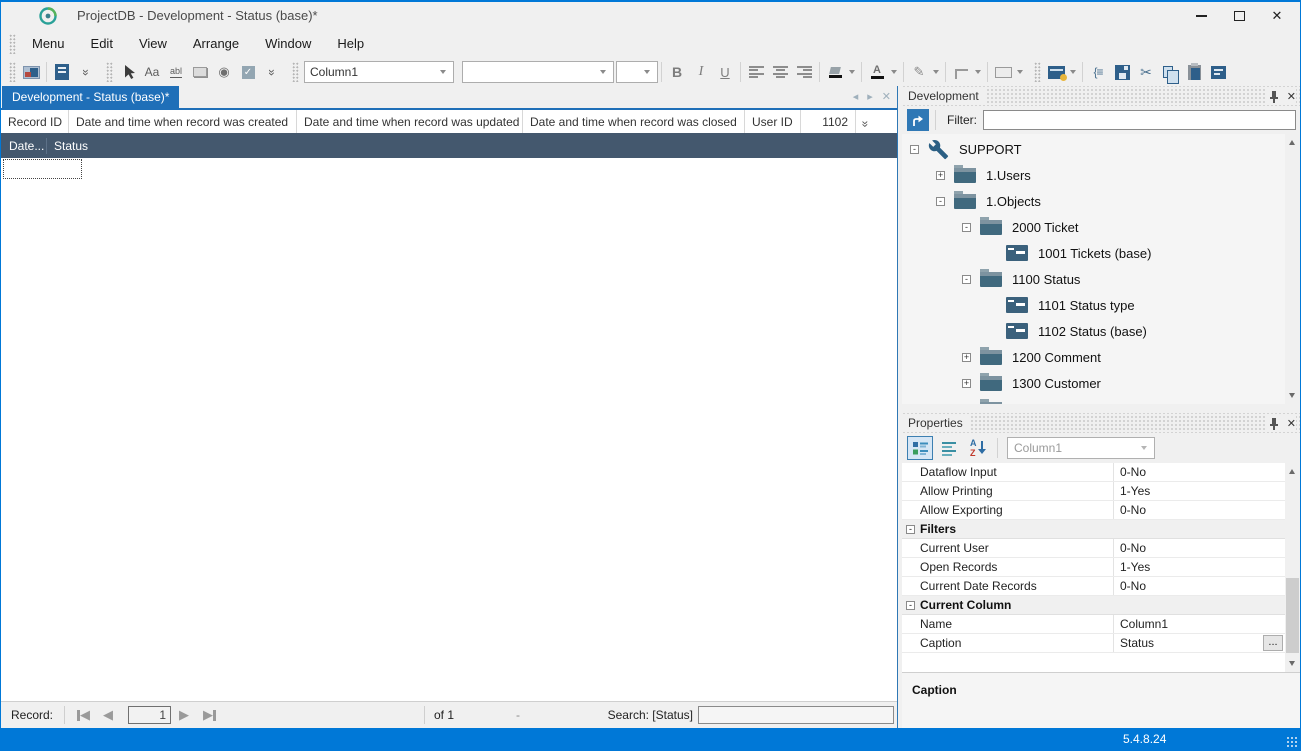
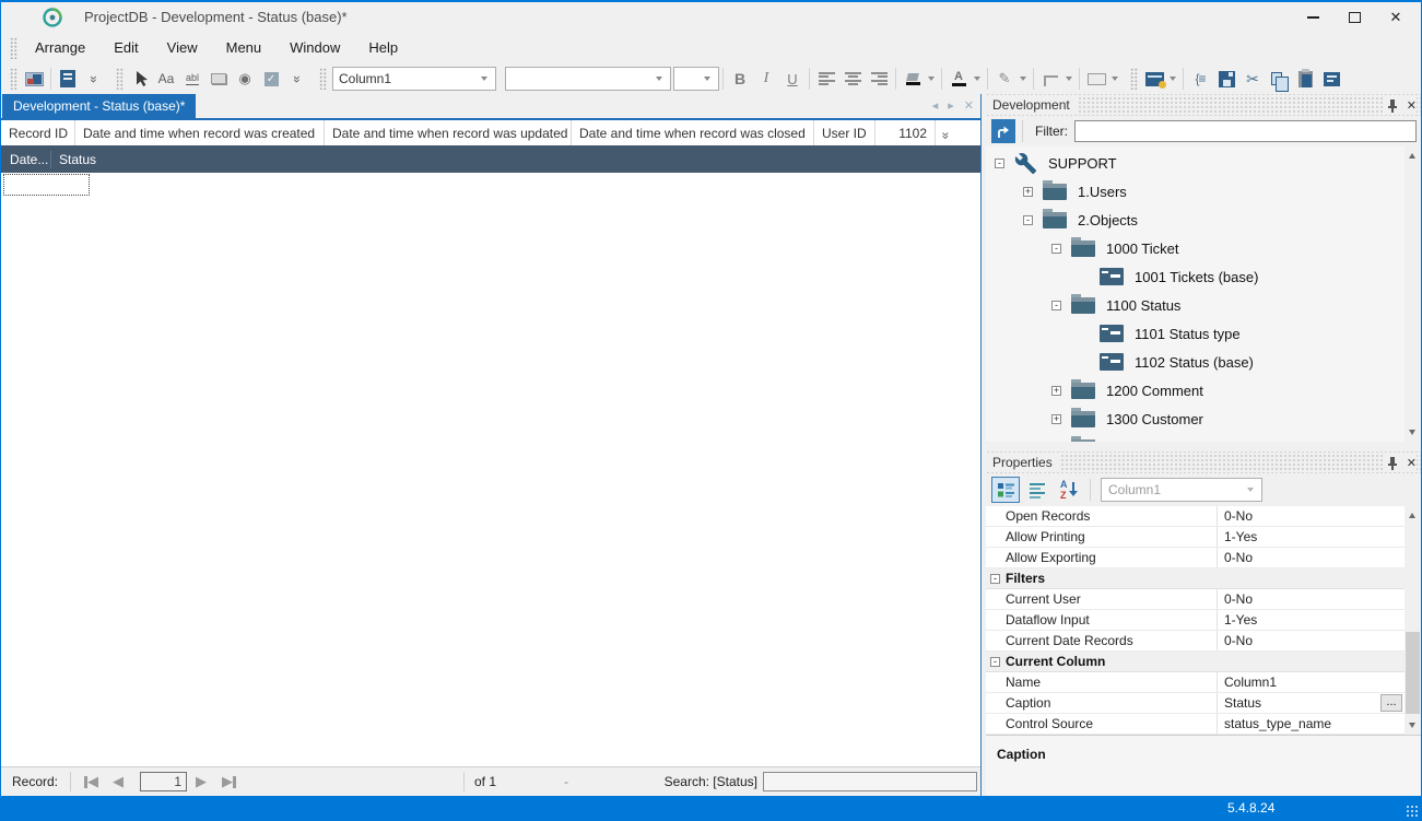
  ProjectDB - Development - Status (base)*
  ✕
- Menu
+ Arrange
  Edit
  View
- Arrange
+ Menu
  Window
  Help
  Aa
  abl
  ◉
  ✓
  Column1
  B
  I
  U
  A
  ✎
  {≡
  ✂
  Development - Status (base)*
  ◂
  ▸
  ✕
  Record ID
  Date and time when record was created
  Date and time when record was updated
  Date and time when record was closed
  User ID
  1102
  Date...
  Status
  Record:
  ◀
  ◀
  1
  ▶
  ▶
  of 1
  -
  Search: [Status]
  Development
  ✕
  Filter:
  -
  SUPPORT
  +
  1.Users
  -
- 1.Objects
+ 2.Objects
  -
- 2000 Ticket
+ 1000 Ticket
  1001 Tickets (base)
  -
  1100 Status
  1101 Status type
  1102 Status (base)
  +
  1200 Comment
  +
  1300 Customer
  Properties
  ✕
  A
  Z
  Column1
- Dataflow Input
+ Open Records
  0-No
  Allow Printing
  1-Yes
  Allow Exporting
  0-No
  -
  Filters
  Current User
  0-No
- Open Records
+ Dataflow Input
  1-Yes
  Current Date Records
  0-No
  -
  Current Column
  Name
  Column1
  Caption
  Status
  ...
+ Control Source
+ status_type_name
  Caption
  5.4.8.24
